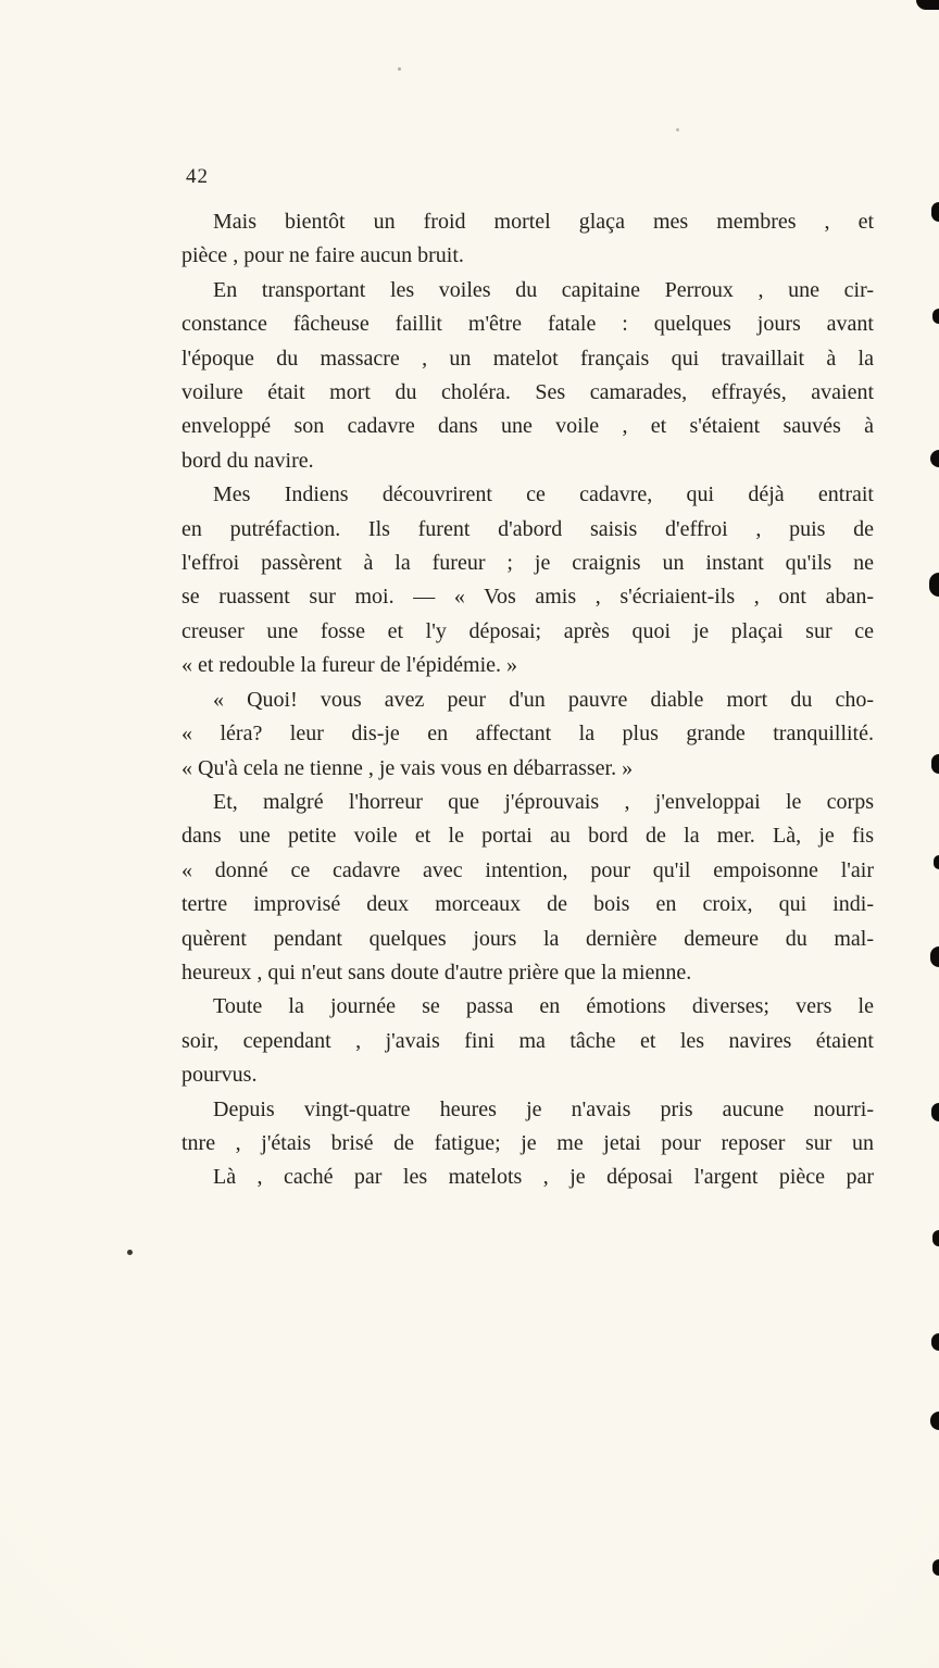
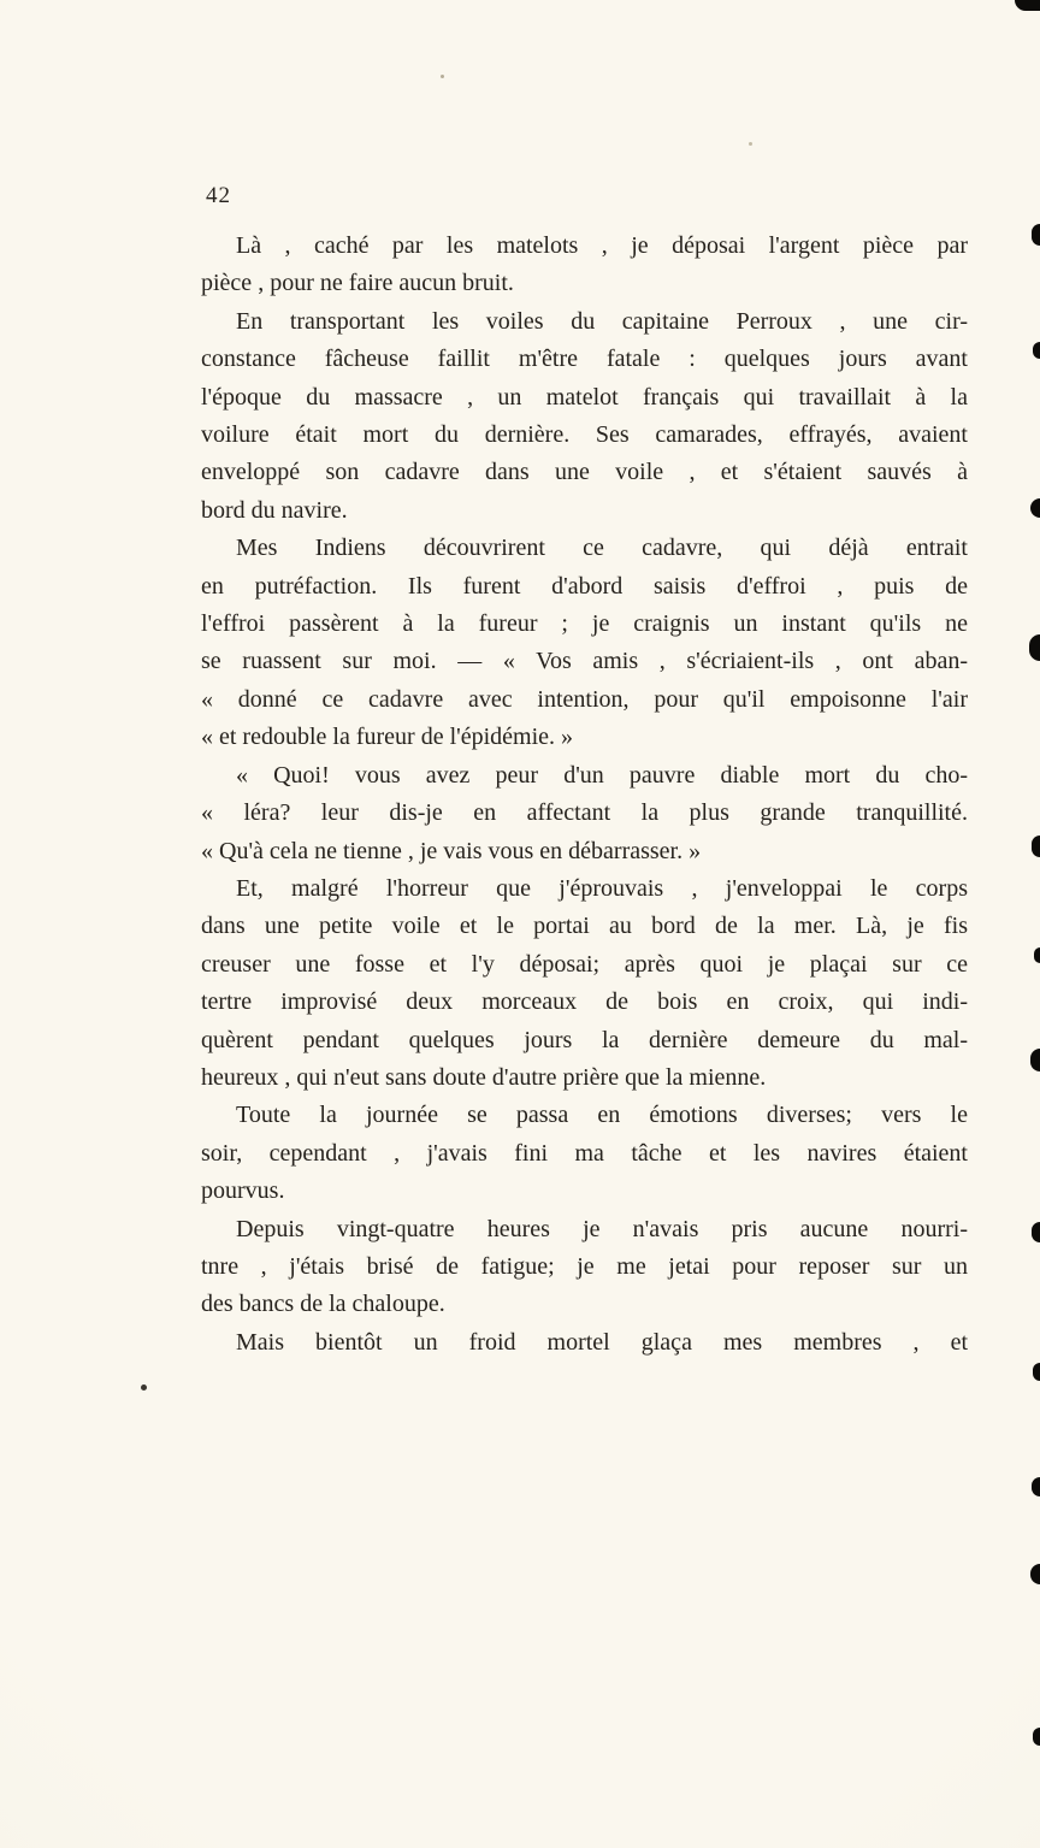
  42
- Mais bientôt un froid mortel glaça mes membres , et
+ Là , caché par les matelots , je déposai l'argent pièce par
  pièce , pour ne faire aucun bruit.
  En transportant les voiles du capitaine Perroux , une cir-
  constance fâcheuse faillit m'être fatale : quelques jours avant
  l'époque du massacre , un matelot français qui travaillait à la
- voilure était mort du choléra. Ses camarades, effrayés, avaient
+ voilure était mort du dernière. Ses camarades, effrayés, avaient
  enveloppé son cadavre dans une voile , et s'étaient sauvés à
  bord du navire.
  Mes Indiens découvrirent ce cadavre, qui déjà entrait
  en putréfaction. Ils furent d'abord saisis d'effroi , puis de
  l'effroi passèrent à la fureur ; je craignis un instant qu'ils ne
  se ruassent sur moi. — « Vos amis , s'écriaient-ils , ont aban-
- creuser une fosse et l'y déposai; après quoi je plaçai sur ce
+ « donné ce cadavre avec intention, pour qu'il empoisonne l'air
  « et redouble la fureur de l'épidémie. »
  « Quoi! vous avez peur d'un pauvre diable mort du cho-
  « léra? leur dis-je en affectant la plus grande tranquillité.
  « Qu'à cela ne tienne , je vais vous en débarrasser. »
  Et, malgré l'horreur que j'éprouvais , j'enveloppai le corps
  dans une petite voile et le portai au bord de la mer. Là, je fis
- « donné ce cadavre avec intention, pour qu'il empoisonne l'air
+ creuser une fosse et l'y déposai; après quoi je plaçai sur ce
  tertre improvisé deux morceaux de bois en croix, qui indi-
  quèrent pendant quelques jours la dernière demeure du mal-
  heureux , qui n'eut sans doute d'autre prière que la mienne.
  Toute la journée se passa en émotions diverses; vers le
  soir, cependant , j'avais fini ma tâche et les navires étaient
  pourvus.
  Depuis vingt-quatre heures je n'avais pris aucune nourri-
  tnre , j'étais brisé de fatigue; je me jetai pour reposer sur un
+ des bancs de la chaloupe.
- Là , caché par les matelots , je déposai l'argent pièce par
+ Mais bientôt un froid mortel glaça mes membres , et
